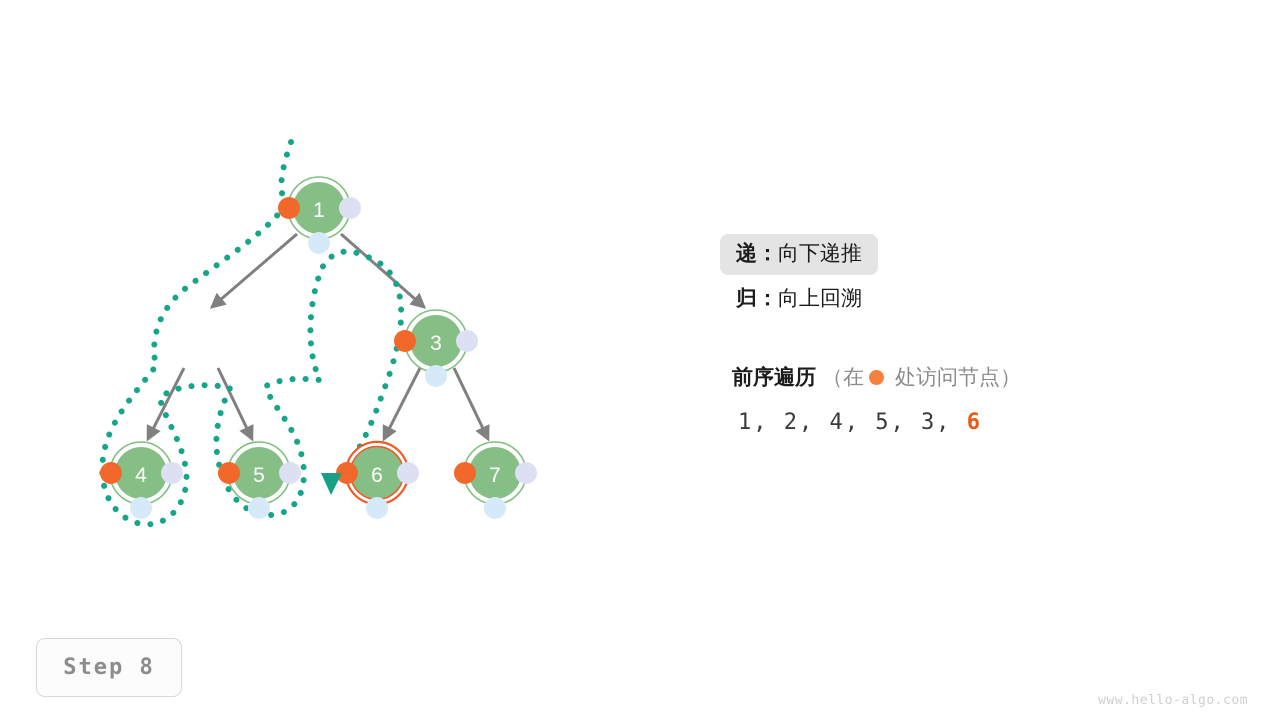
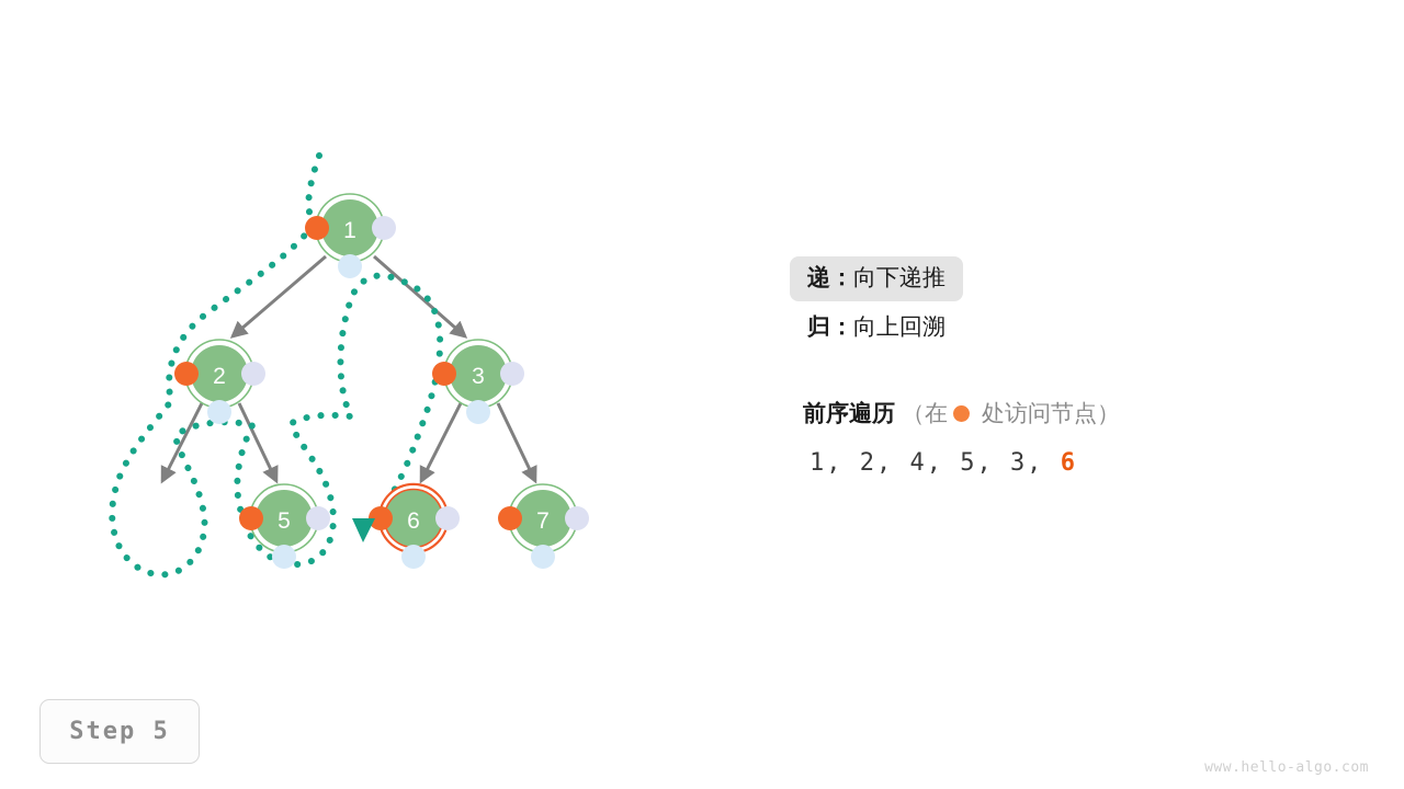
  1
+ 2
  3
- 4
  5
  6
  7
  递：向下递推
  归：向上回溯
  前序遍历 （在 处访问节点）
  1, 2, 4, 5, 3, 6
- Step 8
+ Step 5
  www.hello-algo.com
